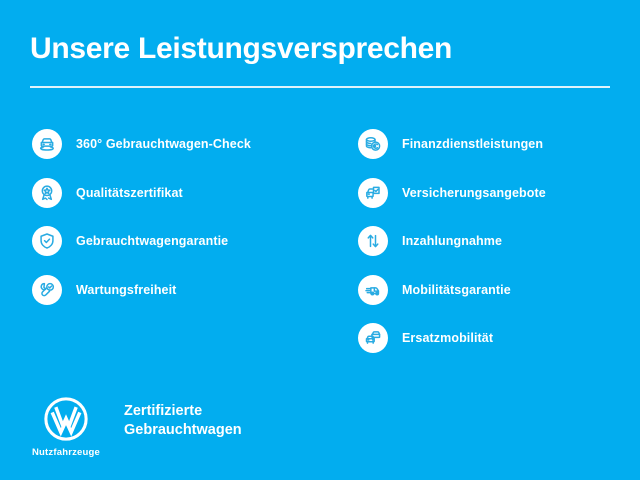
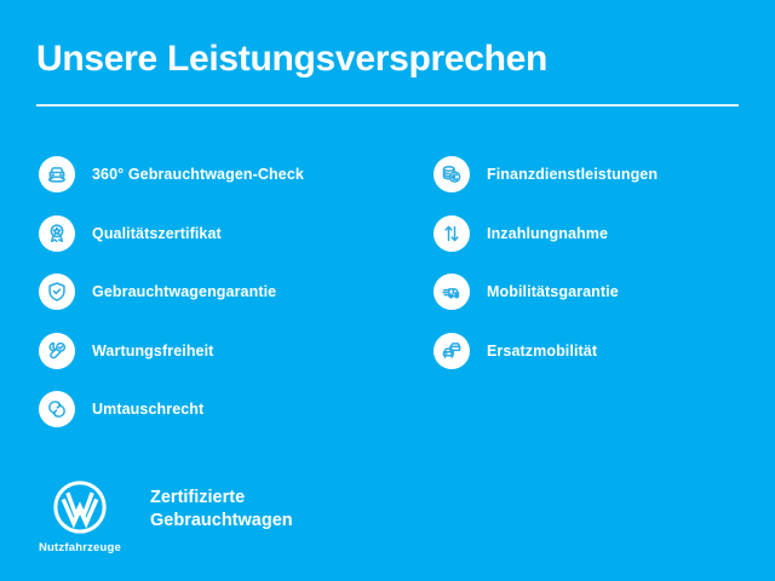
  Unsere Leistungsversprechen
  360° Gebrauchtwagen-Check
  Qualitätszertifikat
  Gebrauchtwagengarantie
  Wartungsfreiheit
+ Umtauschrecht
  Finanzdienstleistungen
- Versicherungsangebote
  Inzahlungnahme
  Mobilitätsgarantie
  Ersatzmobilität
  Nutzfahrzeuge
  Zertifizierte
  Gebrauchtwagen
